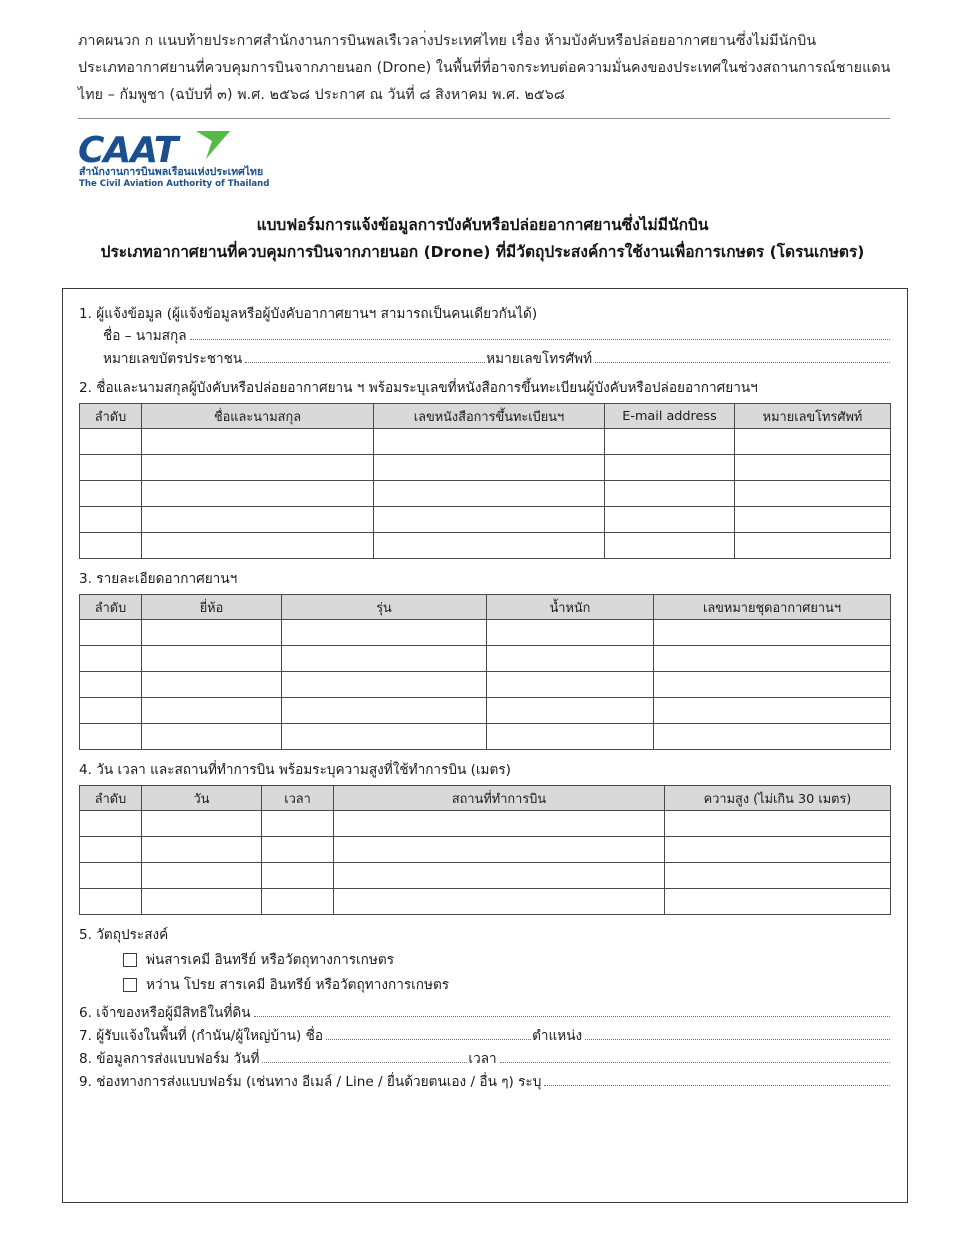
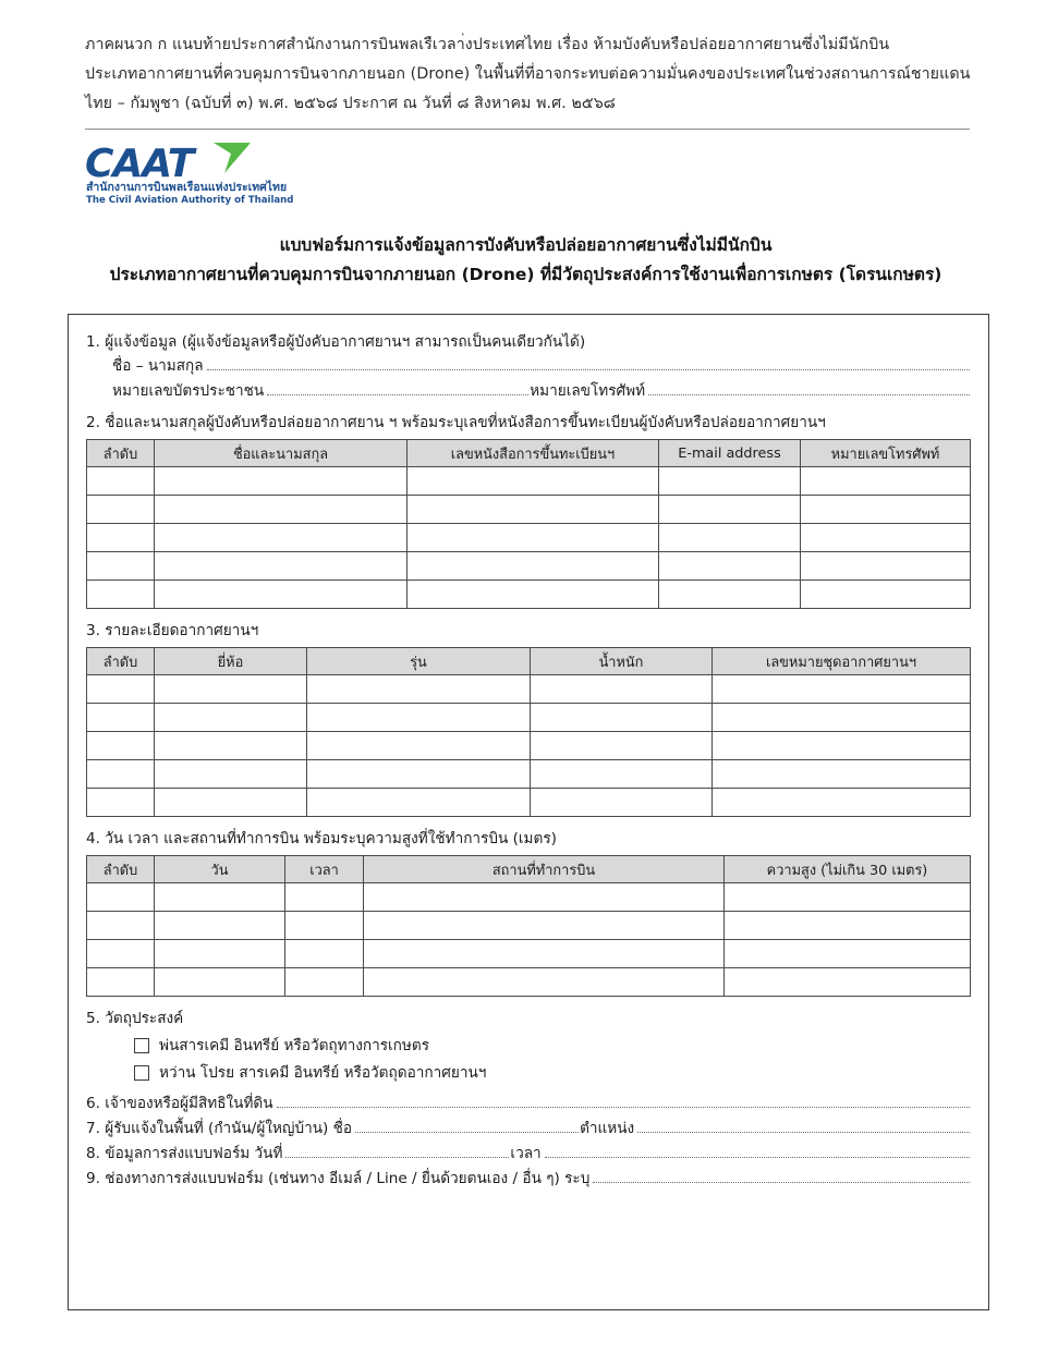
  ภาคผนวก ก แนบท้ายประกาศสำนักงานการบินพลเรืเวลา่งประเทศไทย เรื่อง ห้ามบังคับหรือปล่อยอากาศยานซึ่งไม่มีนักบิน
  ประเภทอากาศยานที่ควบคุมการบินจากภายนอก (Drone) ในพื้นที่ที่อาจกระทบต่อความมั่นคงของประเทศในช่วงสถานการณ์ชายแดน
  ไทย – กัมพูชา (ฉบับที่ ๓) พ.ศ. ๒๕๖๘ ประกาศ ณ วันที่ ๘ สิงหาคม พ.ศ. ๒๕๖๘
  CAAT
  สำนักงานการบินพลเรือนแห่งประเทศไทย
  The Civil Aviation Authority of Thailand
  แบบฟอร์มการแจ้งข้อมูลการบังคับหรือปล่อยอากาศยานซึ่งไม่มีนักบิน
  ประเภทอากาศยานที่ควบคุมการบินจากภายนอก (Drone) ที่มีวัตถุประสงค์การใช้งานเพื่อการเกษตร (โดรนเกษตร)
  1. ผู้แจ้งข้อมูล (ผู้แจ้งข้อมูลหรือผู้บังคับอากาศยานฯ สามารถเป็นคนเดียวกันได้)
  ชื่อ – นามสกุล
  หมายเลขบัตรประชาชน
  หมายเลขโทรศัพท์
  2. ชื่อและนามสกุลผู้บังคับหรือปล่อยอากาศยาน ฯ พร้อมระบุเลขที่หนังสือการขึ้นทะเบียนผู้บังคับหรือปล่อยอากาศยานฯ
  ลำดับ	ชื่อและนามสกุล	เลขหนังสือการขึ้นทะเบียนฯ	E-mail address	หมายเลขโทรศัพท์
  3. รายละเอียดอากาศยานฯ
  ลำดับ	ยี่ห้อ	รุ่น	น้ำหนัก	เลขหมายชุดอากาศยานฯ
  4. วัน เวลา และสถานที่ทำการบิน พร้อมระบุความสูงที่ใช้ทำการบิน (เมตร)
  ลำดับ	วัน	เวลา	สถานที่ทำการบิน	ความสูง (ไม่เกิน 30 เมตร)
  5. วัตถุประสงค์
  พ่นสารเคมี อินทรีย์ หรือวัตถุทางการเกษตร
- หว่าน โปรย สารเคมี อินทรีย์ หรือวัตถุทางการเกษตร
+ หว่าน โปรย สารเคมี อินทรีย์ หรือวัตถุดอากาศยานฯ
  6. เจ้าของหรือผู้มีสิทธิในที่ดิน
  7. ผู้รับแจ้งในพื้นที่ (กำนัน/ผู้ใหญ่บ้าน) ชื่อ
  ตำแหน่ง
  8. ข้อมูลการส่งแบบฟอร์ม วันที่
  เวลา
  9. ช่องทางการส่งแบบฟอร์ม (เช่นทาง อีเมล์ / Line / ยื่นด้วยตนเอง / อื่น ๆ) ระบุ
